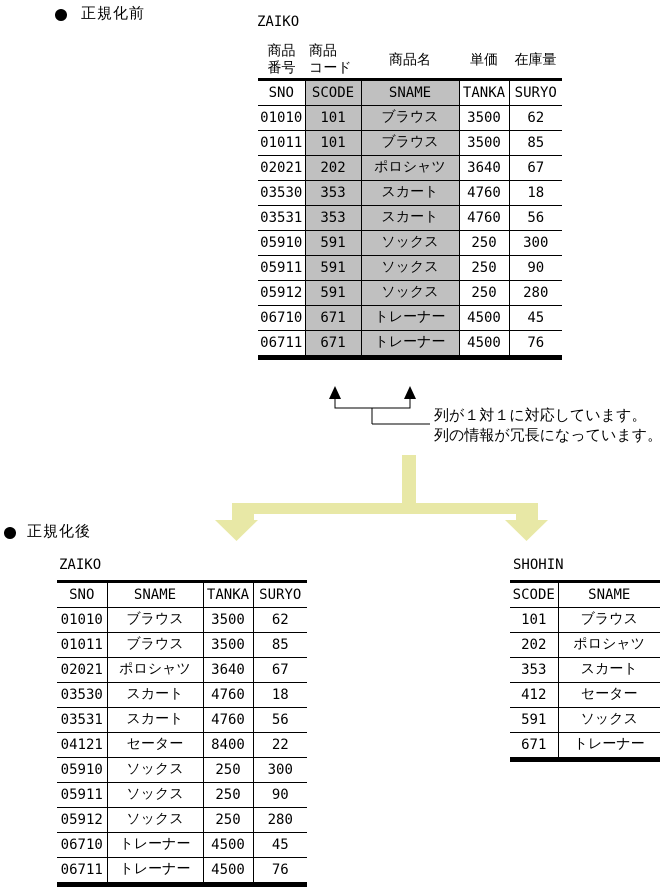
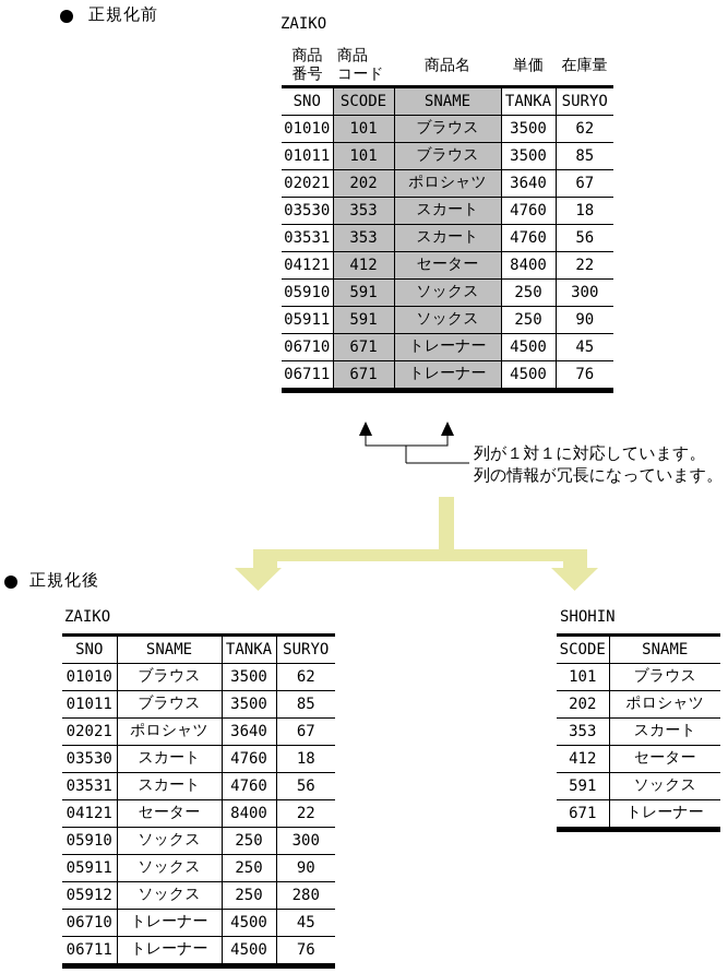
  正規化前
  ZAIKO
  商品
  番号
  商品
  コード
  商品名
  単価
  在庫量
  SNO	SCODE	SNAME	TANKA	SURYO
  01010	101	ブラウス	3500	62
  01011	101	ブラウス	3500	85
  02021	202	ポロシャツ	3640	67
  03530	353	スカート	4760	18
  03531	353	スカート	4760	56
+ 04121	412	セーター	8400	22
  05910	591	ソックス	250	300
  05911	591	ソックス	250	90
- 05912	591	ソックス	250	280
  06710	671	トレーナー	4500	45
  06711	671	トレーナー	4500	76
  列が１対１に対応しています。
  列の情報が冗長になっています。
  正規化後
  ZAIKO
  SNO	SNAME	TANKA	SURYO
  01010	ブラウス	3500	62
  01011	ブラウス	3500	85
  02021	ポロシャツ	3640	67
  03530	スカート	4760	18
  03531	スカート	4760	56
  04121	セーター	8400	22
  05910	ソックス	250	300
  05911	ソックス	250	90
  05912	ソックス	250	280
  06710	トレーナー	4500	45
  06711	トレーナー	4500	76
  SHOHIN
  SCODE	SNAME
  101	ブラウス
  202	ポロシャツ
  353	スカート
  412	セーター
  591	ソックス
  671	トレーナー
